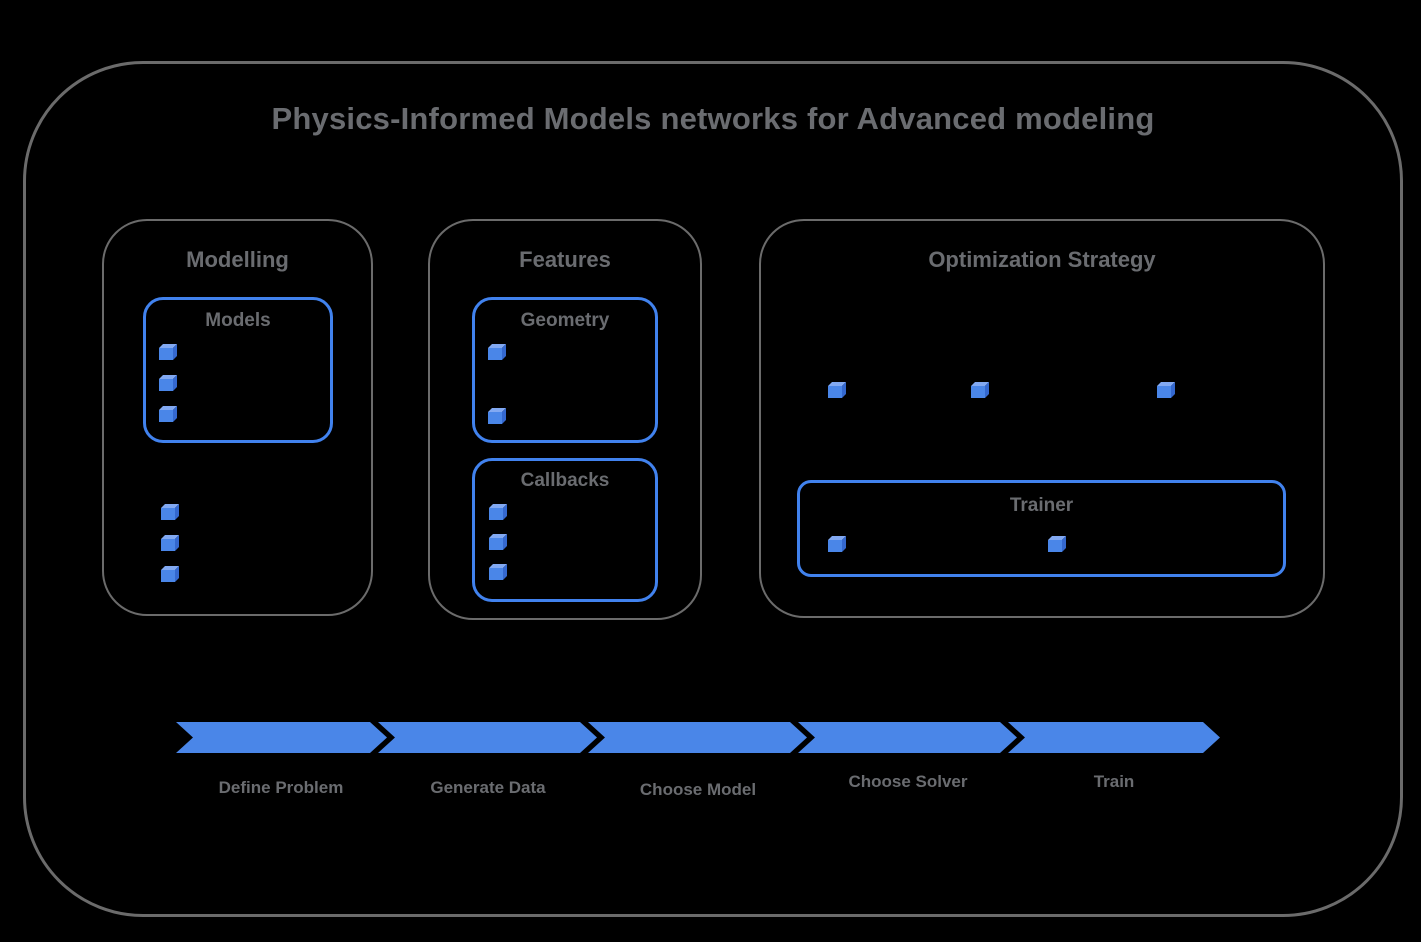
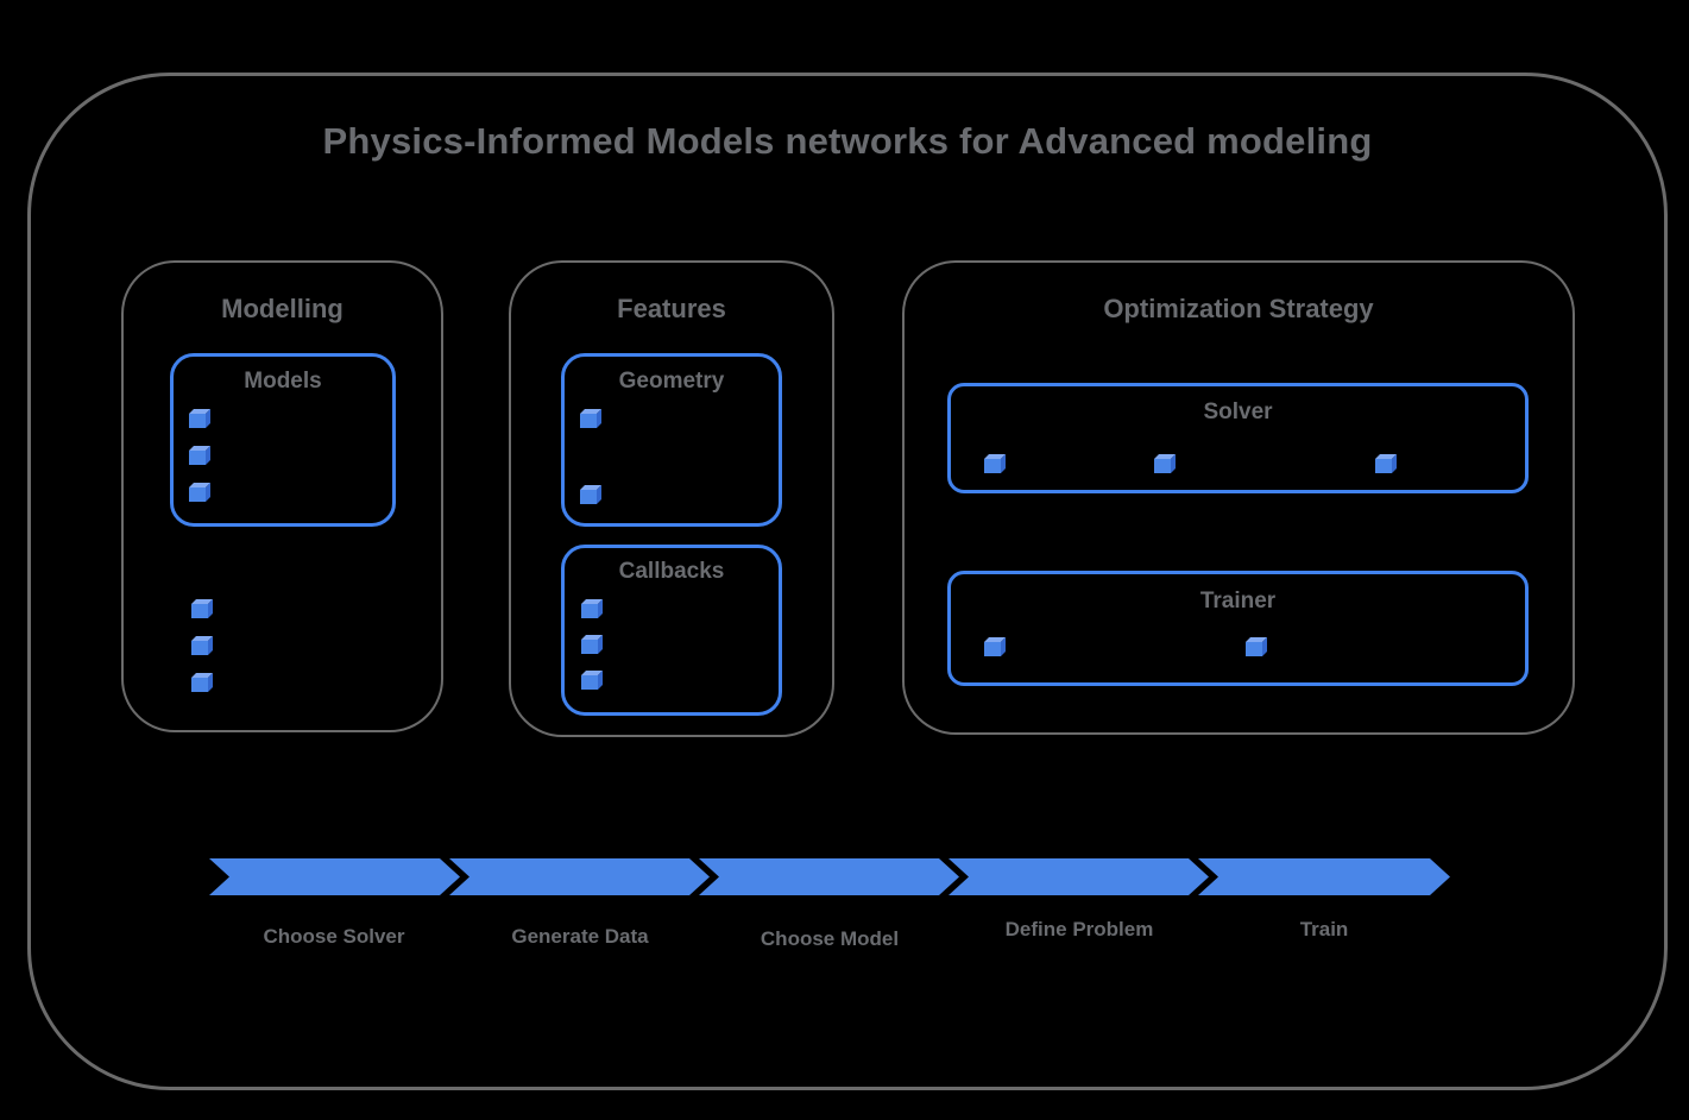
  Physics-Informed Models networks for Advanced modeling
  Modelling
  Models
  Features
  Geometry
  Callbacks
  Optimization Strategy
+ Solver
  Trainer
- Define Problem
+ Choose Solver
  Generate Data
  Choose Model
- Choose Solver
+ Define Problem
  Train
